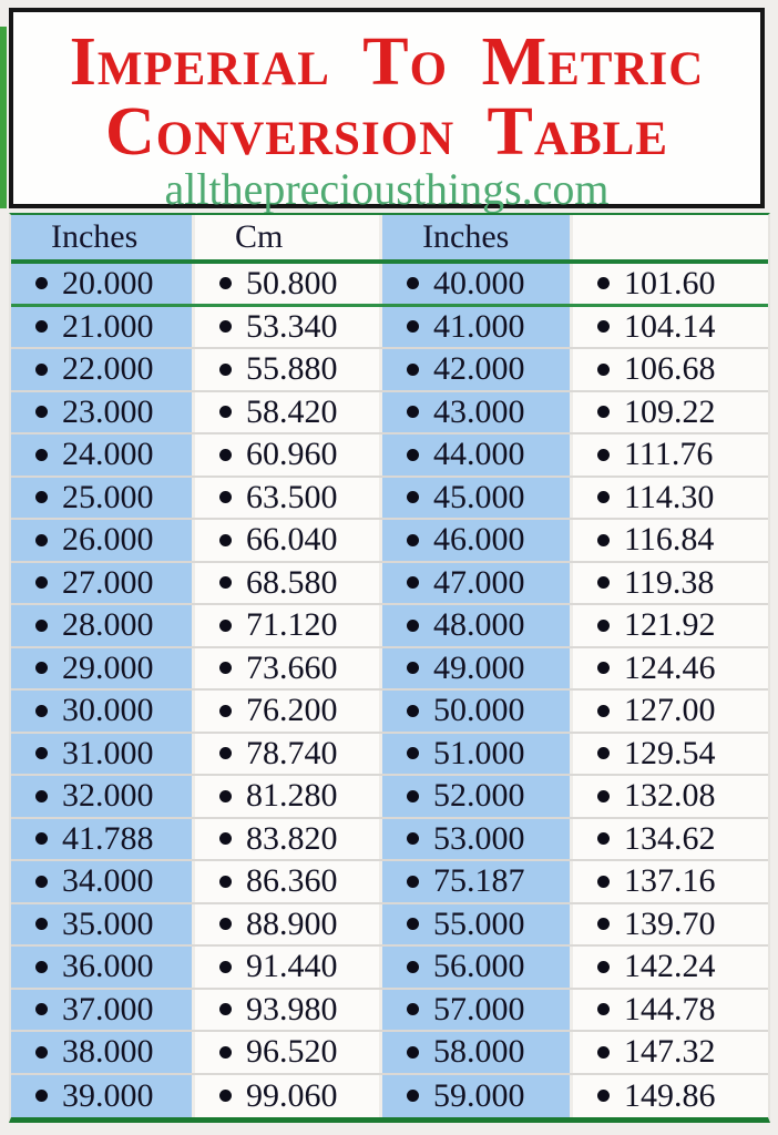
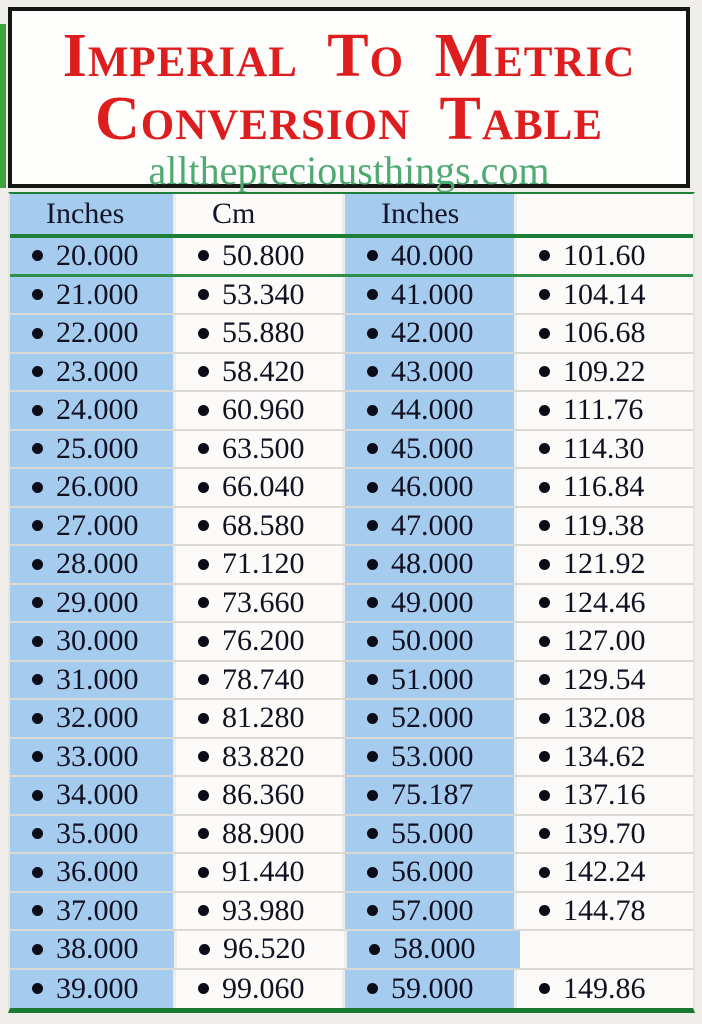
  Imperial To Metric
  Conversion Table
  allthepreciousthings.com
  Inches
  Cm
  Inches
  20.000
  50.800
  40.000
  101.60
  21.000
  53.340
  41.000
  104.14
  22.000
  55.880
  42.000
  106.68
  23.000
  58.420
  43.000
  109.22
  24.000
  60.960
  44.000
  111.76
  25.000
  63.500
  45.000
  114.30
  26.000
  66.040
  46.000
  116.84
  27.000
  68.580
  47.000
  119.38
  28.000
  71.120
  48.000
  121.92
  29.000
  73.660
  49.000
  124.46
  30.000
  76.200
  50.000
  127.00
  31.000
  78.740
  51.000
  129.54
  32.000
  81.280
  52.000
  132.08
- 41.788
+ 33.000
  83.820
  53.000
  134.62
  34.000
  86.360
  75.187
  137.16
  35.000
  88.900
  55.000
  139.70
  36.000
  91.440
  56.000
  142.24
  37.000
  93.980
  57.000
  144.78
  38.000
  96.520
  58.000
- 147.32
  39.000
  99.060
  59.000
  149.86
